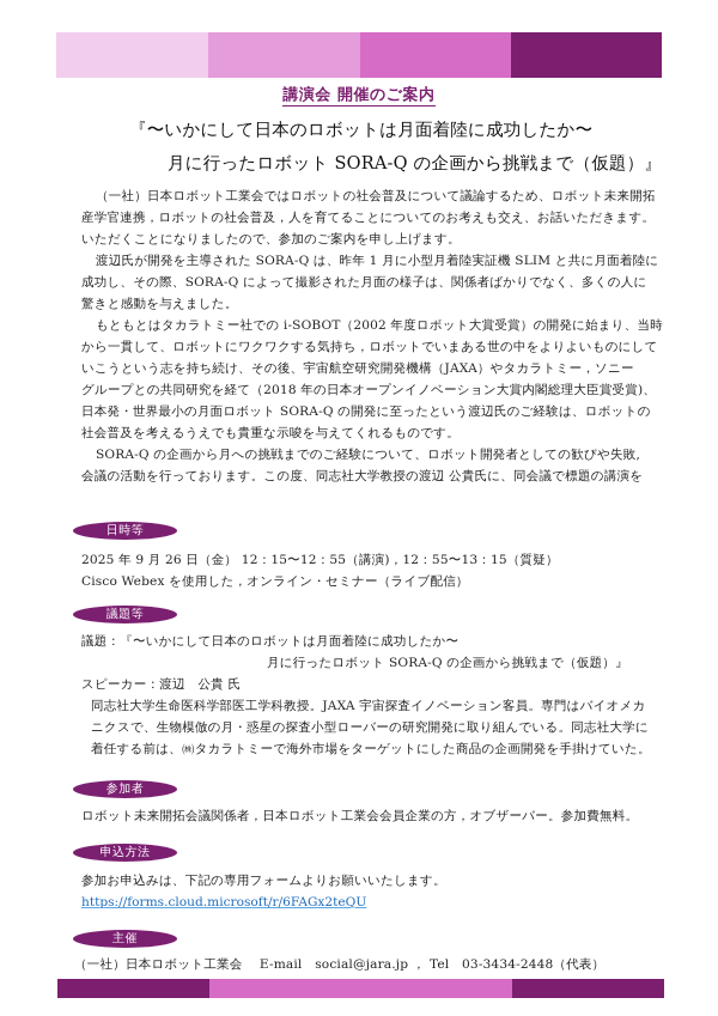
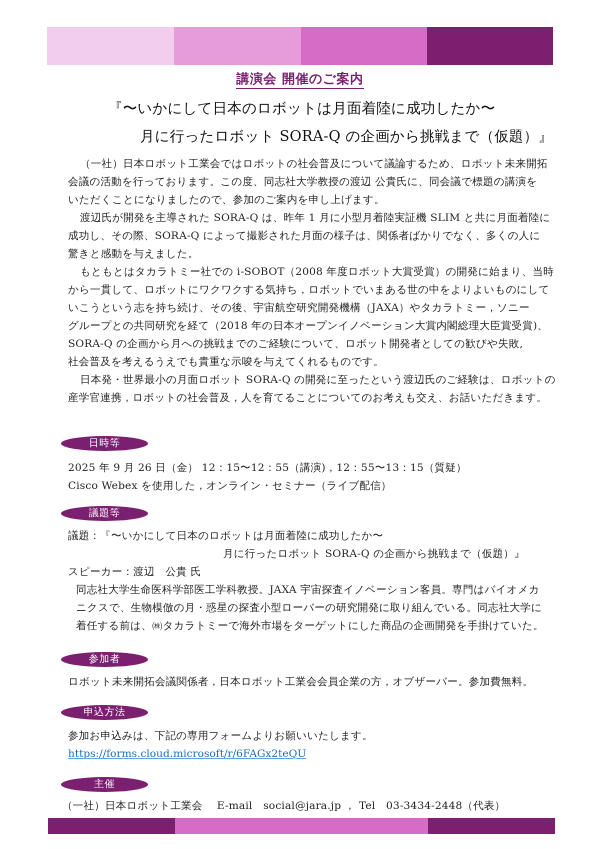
  講演会 開催のご案内
  『〜いかにして日本のロボットは月面着陸に成功したか〜
  月に行ったロボット SORA-Q の企画から挑戦まで（仮題）』
  （一社）日本ロボット工業会ではロボットの社会普及について議論するため、ロボット未来開拓
- 産学官連携，ロボットの社会普及，人を育てることについてのお考えも交え、お話いただきます。
+ 会議の活動を行っております。この度、同志社大学教授の渡辺 公貴氏に、同会議で標題の講演を
  いただくことになりましたので、参加のご案内を申し上げます。
  渡辺氏が開発を主導された SORA-Q は、昨年 1 月に小型月着陸実証機 SLIM と共に月面着陸に
  成功し、その際、SORA-Q によって撮影された月面の様子は、関係者ばかりでなく、多くの人に
  驚きと感動を与えました。
- もともとはタカラトミー社での i-SOBOT（2002 年度ロボット大賞受賞）の開発に始まり、当時
+ もともとはタカラトミー社での i-SOBOT（2008 年度ロボット大賞受賞）の開発に始まり、当時
  から一貫して、ロボットにワクワクする気持ち，ロボットでいまある世の中をよりよいものにして
  いこうという志を持ち続け、その後、宇宙航空研究開発機構（JAXA）やタカラトミー，ソニー
  グループとの共同研究を経て（2018 年の日本オープンイノベーション大賞内閣総理大臣賞受賞)、
- 日本発・世界最小の月面ロボット SORA-Q の開発に至ったという渡辺氏のご経験は、ロボットの
+ SORA-Q の企画から月への挑戦までのご経験について、ロボット開発者としての歓びや失敗,
  社会普及を考えるうえでも貴重な示唆を与えてくれるものです。
- SORA-Q の企画から月への挑戦までのご経験について、ロボット開発者としての歓びや失敗,
+ 日本発・世界最小の月面ロボット SORA-Q の開発に至ったという渡辺氏のご経験は、ロボットの
- 会議の活動を行っております。この度、同志社大学教授の渡辺 公貴氏に、同会議で標題の講演を
+ 産学官連携，ロボットの社会普及，人を育てることについてのお考えも交え、お話いただきます。
  日時等
  2025 年 9 月 26 日（金） 12：15〜12：55（講演)，12：55〜13：15（質疑）
  Cisco Webex を使用した，オンライン・セミナー（ライブ配信）
  議題等
  議題：『〜いかにして日本のロボットは月面着陸に成功したか〜
  月に行ったロボット SORA-Q の企画から挑戦まで（仮題）』
  スピーカー：渡辺 公貴 氏
  同志社大学生命医科学部医工学科教授。JAXA 宇宙探査イノベーション客員。専門はバイオメカ
  ニクスで、生物模倣の月・惑星の探査小型ローバーの研究開発に取り組んでいる。同志社大学に
  着任する前は、㈱タカラトミーで海外市場をターゲットにした商品の企画開発を手掛けていた。
  参加者
  ロボット未来開拓会議関係者，日本ロボット工業会会員企業の方，オブザーバー。参加費無料。
  申込方法
  参加お申込みは、下記の専用フォームよりお願いいたします。
  https://forms.cloud.microsoft/r/6FAGx2teQU
  主催
  （一社）日本ロボット工業会 E-mail social@jara.jp ， Tel 03-3434-2448（代表）
